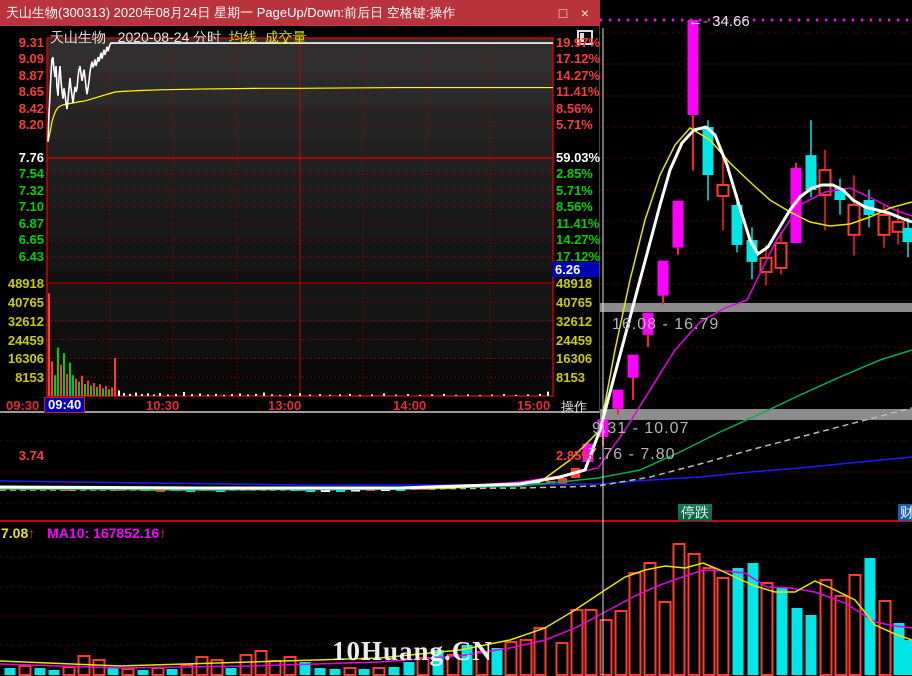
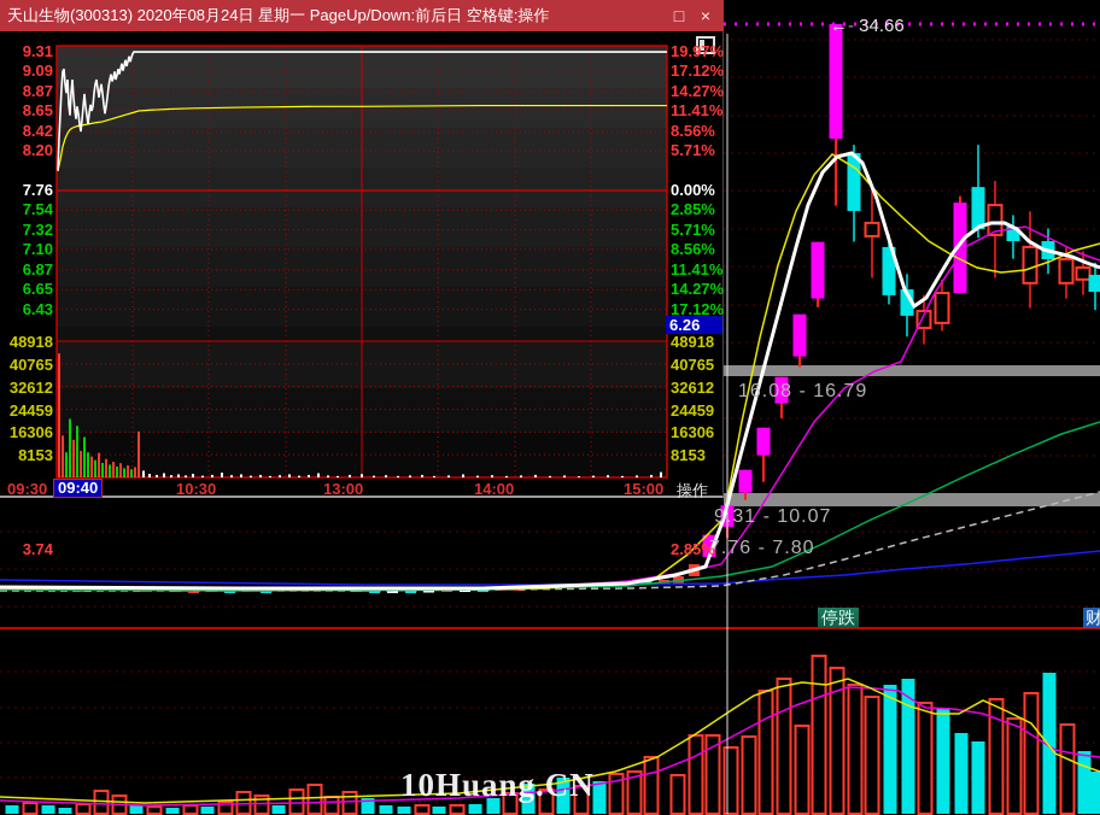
  ←- 34.66
  16.08 - 16.79
  9.31 - 10.07
  7.76 - 7.80
  停跌
  财
- 7.08↑ MA10: 167852.16↑
  10Huang.CN
  天山生物(300313) 2020年08月24日 星期一 PageUp/Down:前后日 空格键:操作
  □
  ×
- 天山生物 2020-08-24 分时 均线 成交量
  9.31
  19.97%
  9.09
  17.12%
  8.87
  14.27%
  8.65
  11.41%
  8.42
  8.56%
  8.20
  5.71%
  3.74
  2.85%
  7.76
- 59.03%
+ 0.00%
  7.54
  2.85%
  7.32
  5.71%
  7.10
  8.56%
  6.87
  11.41%
  6.65
  14.27%
  6.43
  17.12%
  48918
  48918
  40765
  40765
  32612
  32612
  24459
  24459
  16306
  16306
  8153
  8153
  6.26
  09:30
  09:40
  10:30
  13:00
  14:00
  15:00
  操作
